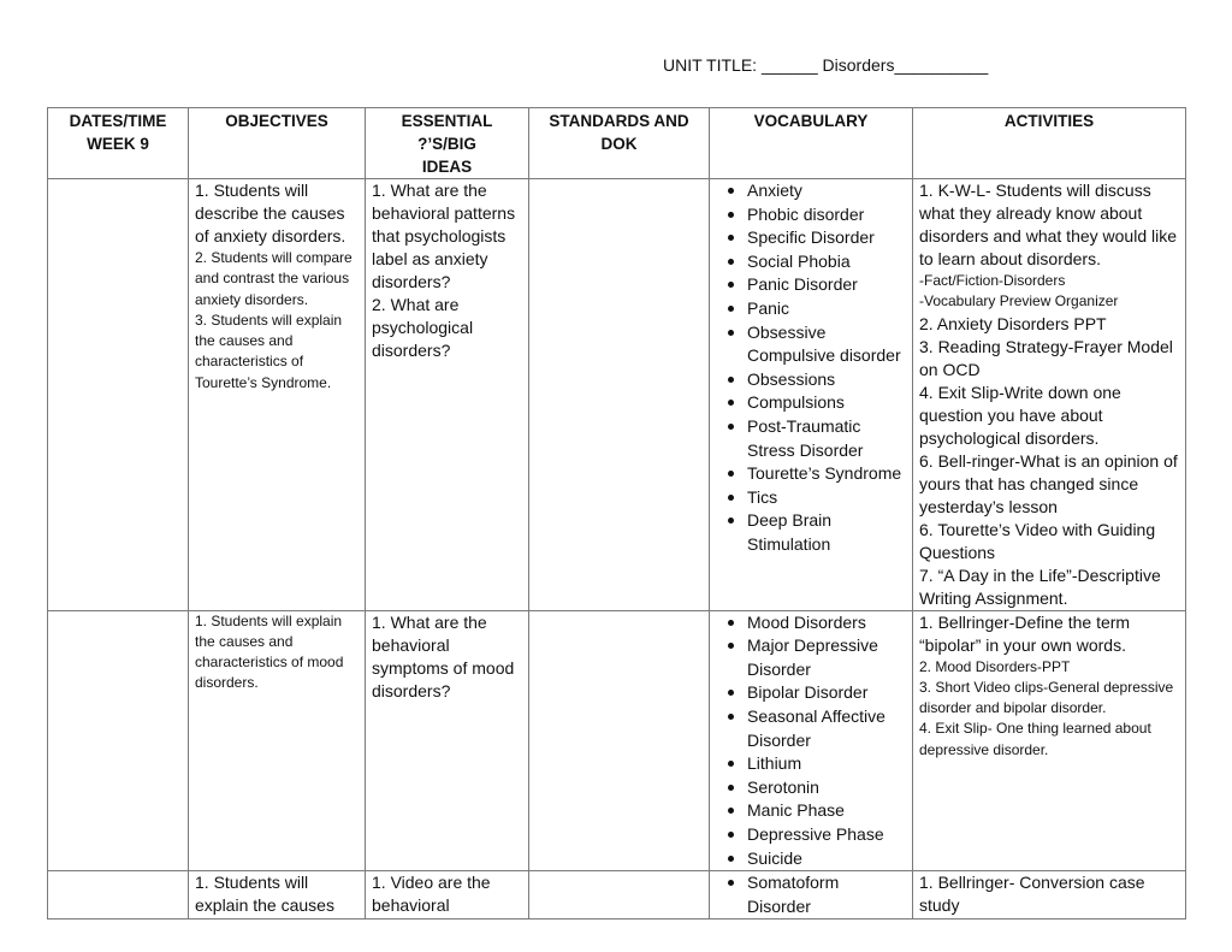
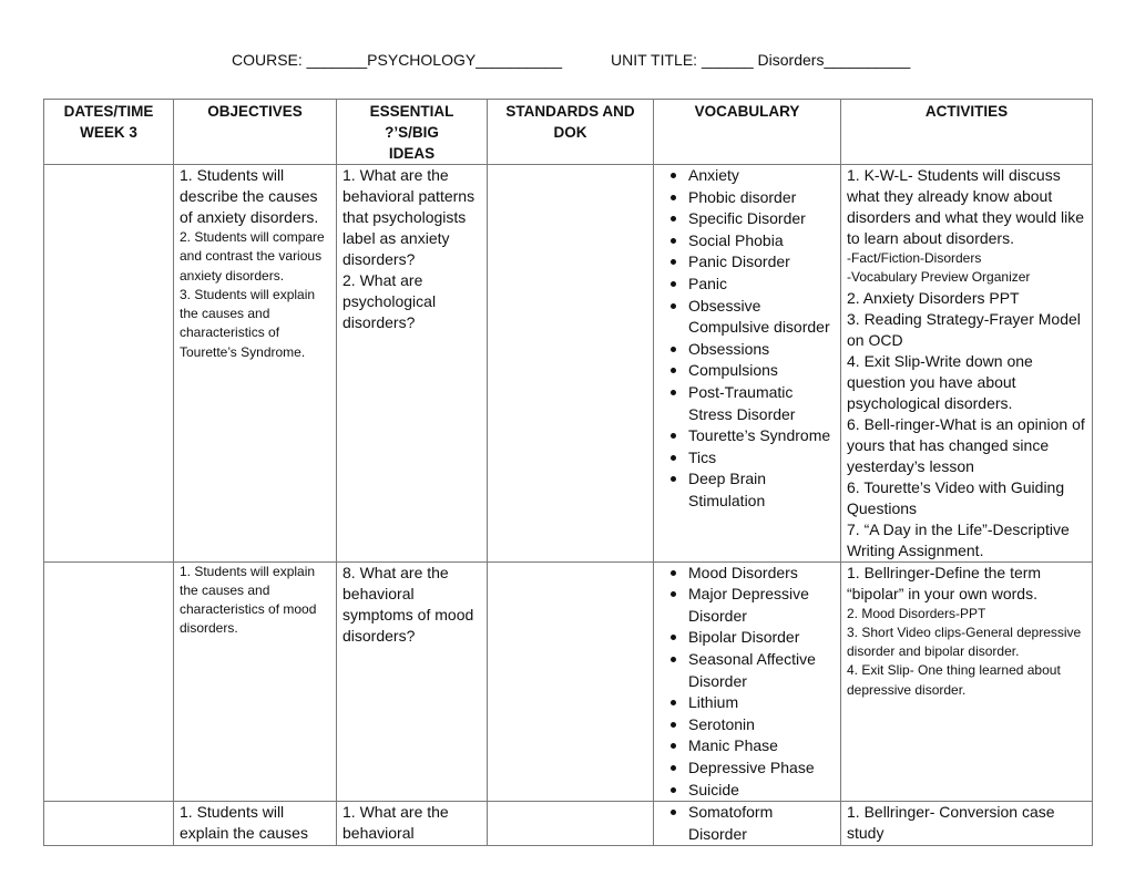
+ COURSE: _______PSYCHOLOGY__________
  UNIT TITLE: ______ Disorders__________
- DATES/TIME WEEK 9	OBJECTIVES	ESSENTIAL ?’S/BIG IDEAS	STANDARDS AND DOK	VOCABULARY	ACTIVITIES
+ DATES/TIME WEEK 3	OBJECTIVES	ESSENTIAL ?’S/BIG IDEAS	STANDARDS AND DOK	VOCABULARY	ACTIVITIES
  	1. Students will describe the causes of anxiety disorders.2. Students will compare and contrast the various anxiety disorders.3. Students will explain the causes and characteristics of Tourette’s Syndrome.	1. What are the behavioral patterns that psychologists label as anxiety disorders?2. What are psychological disorders?		AnxietyPhobic disorderSpecific DisorderSocial PhobiaPanic DisorderPanicObsessive Compulsive disorderObsessionsCompulsionsPost-Traumatic Stress DisorderTourette’s SyndromeTicsDeep Brain Stimulation	1. K-W-L- Students will discuss what they already know about disorders and what they would like to learn about disorders.-Fact/Fiction-Disorders-Vocabulary Preview Organizer2. Anxiety Disorders PPT3. Reading Strategy-Frayer Model on OCD4. Exit Slip-Write down one question you have about psychological disorders.6. Bell-ringer-What is an opinion of yours that has changed since yesterday’s lesson6. Tourette’s Video with Guiding Questions7. “A Day in the Life”-Descriptive Writing Assignment.
- 	1. Students will explain the causes and characteristics of mood disorders.	1. What are the behavioral symptoms of mood disorders?		Mood DisordersMajor Depressive DisorderBipolar DisorderSeasonal Affective DisorderLithiumSerotoninManic PhaseDepressive PhaseSuicide	1. Bellringer-Define the term “bipolar” in your own words.2. Mood Disorders-PPT3. Short Video clips-General depressive disorder and bipolar disorder.4. Exit Slip- One thing learned about depressive disorder.
+ 	1. Students will explain the causes and characteristics of mood disorders.	8. What are the behavioral symptoms of mood disorders?		Mood DisordersMajor Depressive DisorderBipolar DisorderSeasonal Affective DisorderLithiumSerotoninManic PhaseDepressive PhaseSuicide	1. Bellringer-Define the term “bipolar” in your own words.2. Mood Disorders-PPT3. Short Video clips-General depressive disorder and bipolar disorder.4. Exit Slip- One thing learned about depressive disorder.
- 	1. Students will explain the causes	1. Video are the behavioral		Somatoform Disorder	1. Bellringer- Conversion case study
+ 	1. Students will explain the causes	1. What are the behavioral		Somatoform Disorder	1. Bellringer- Conversion case study
